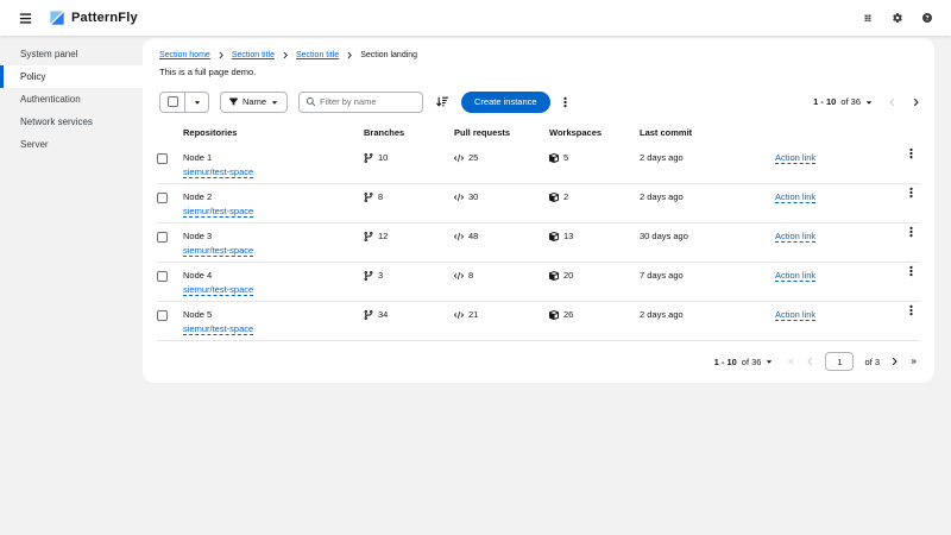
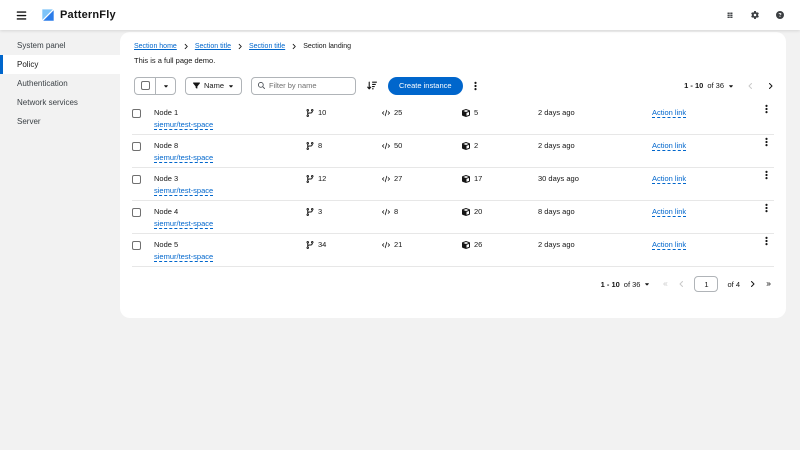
  PatternFly
  System panel
  Policy
  Authentication
  Network services
  Server
  This is a full page demo.
  Name
  Filter by name
  Create instance
  1 - 10
  of 36
- Repositories
- Branches
- Pull requests
- Workspaces
- Last commit
  Node 1
  siemur/test-space
  10
  25
  5
  2 days ago
  Action link
- Node 2
+ Node 8
  siemur/test-space
  8
- 30
+ 50
  2
  2 days ago
  Action link
  Node 3
  siemur/test-space
  12
- 48
+ 27
- 13
+ 17
  30 days ago
  Action link
  Node 4
  siemur/test-space
  3
  8
  20
- 7 days ago
+ 8 days ago
  Action link
  Node 5
  siemur/test-space
  34
  21
  26
  2 days ago
  Action link
  1 - 10
  of 36
  1
- of 3
+ of 4
